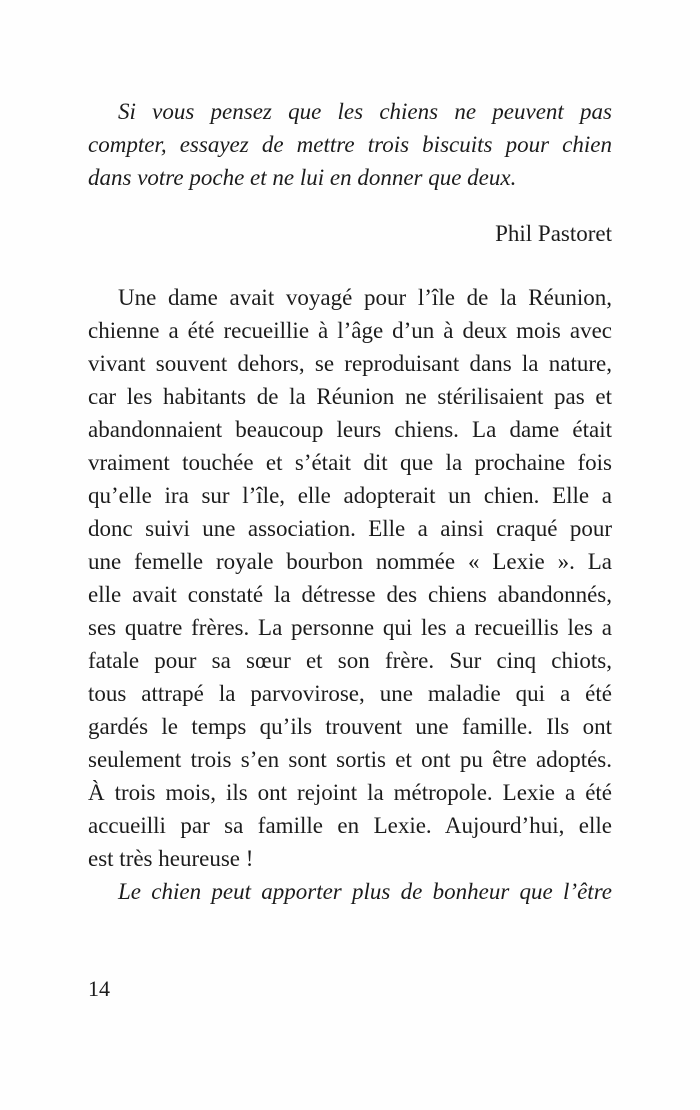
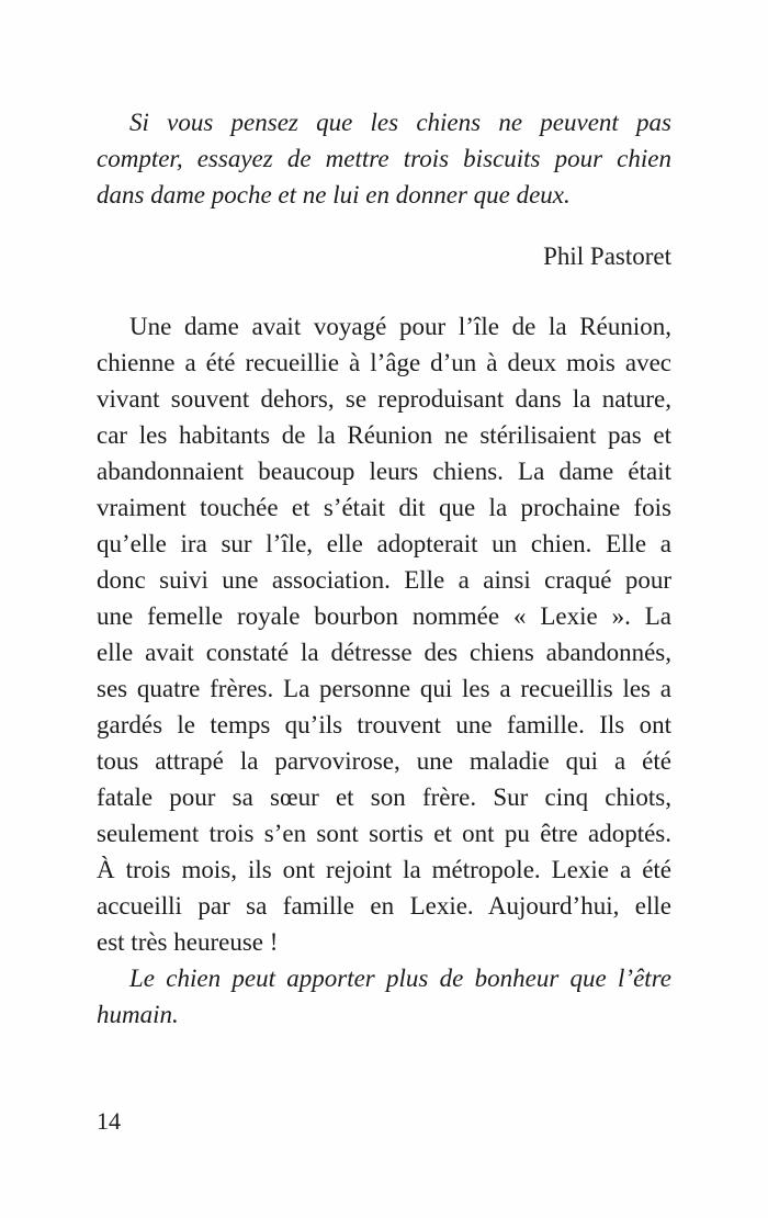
  Si vous pensez que les chiens ne peuvent pas
  compter, essayez de mettre trois biscuits pour chien
- dans votre poche et ne lui en donner que deux.
+ dans dame poche et ne lui en donner que deux.
  Phil Pastoret
  Une dame avait voyagé pour l’île de la Réunion,
  chienne a été recueillie à l’âge d’un à deux mois avec
  vivant souvent dehors, se reproduisant dans la nature,
  car les habitants de la Réunion ne stérilisaient pas et
  abandonnaient beaucoup leurs chiens. La dame était
  vraiment touchée et s’était dit que la prochaine fois
  qu’elle ira sur l’île, elle adopterait un chien. Elle a
  donc suivi une association. Elle a ainsi craqué pour
  une femelle royale bourbon nommée « Lexie ». La
  elle avait constaté la détresse des chiens abandonnés,
  ses quatre frères. La personne qui les a recueillis les a
- fatale pour sa sœur et son frère. Sur cinq chiots,
+ gardés le temps qu’ils trouvent une famille. Ils ont
  tous attrapé la parvovirose, une maladie qui a été
- gardés le temps qu’ils trouvent une famille. Ils ont
+ fatale pour sa sœur et son frère. Sur cinq chiots,
  seulement trois s’en sont sortis et ont pu être adoptés.
  À trois mois, ils ont rejoint la métropole. Lexie a été
  accueilli par sa famille en Lexie. Aujourd’hui, elle
  est très heureuse !
  Le chien peut apporter plus de bonheur que l’être
+ humain.
  14
